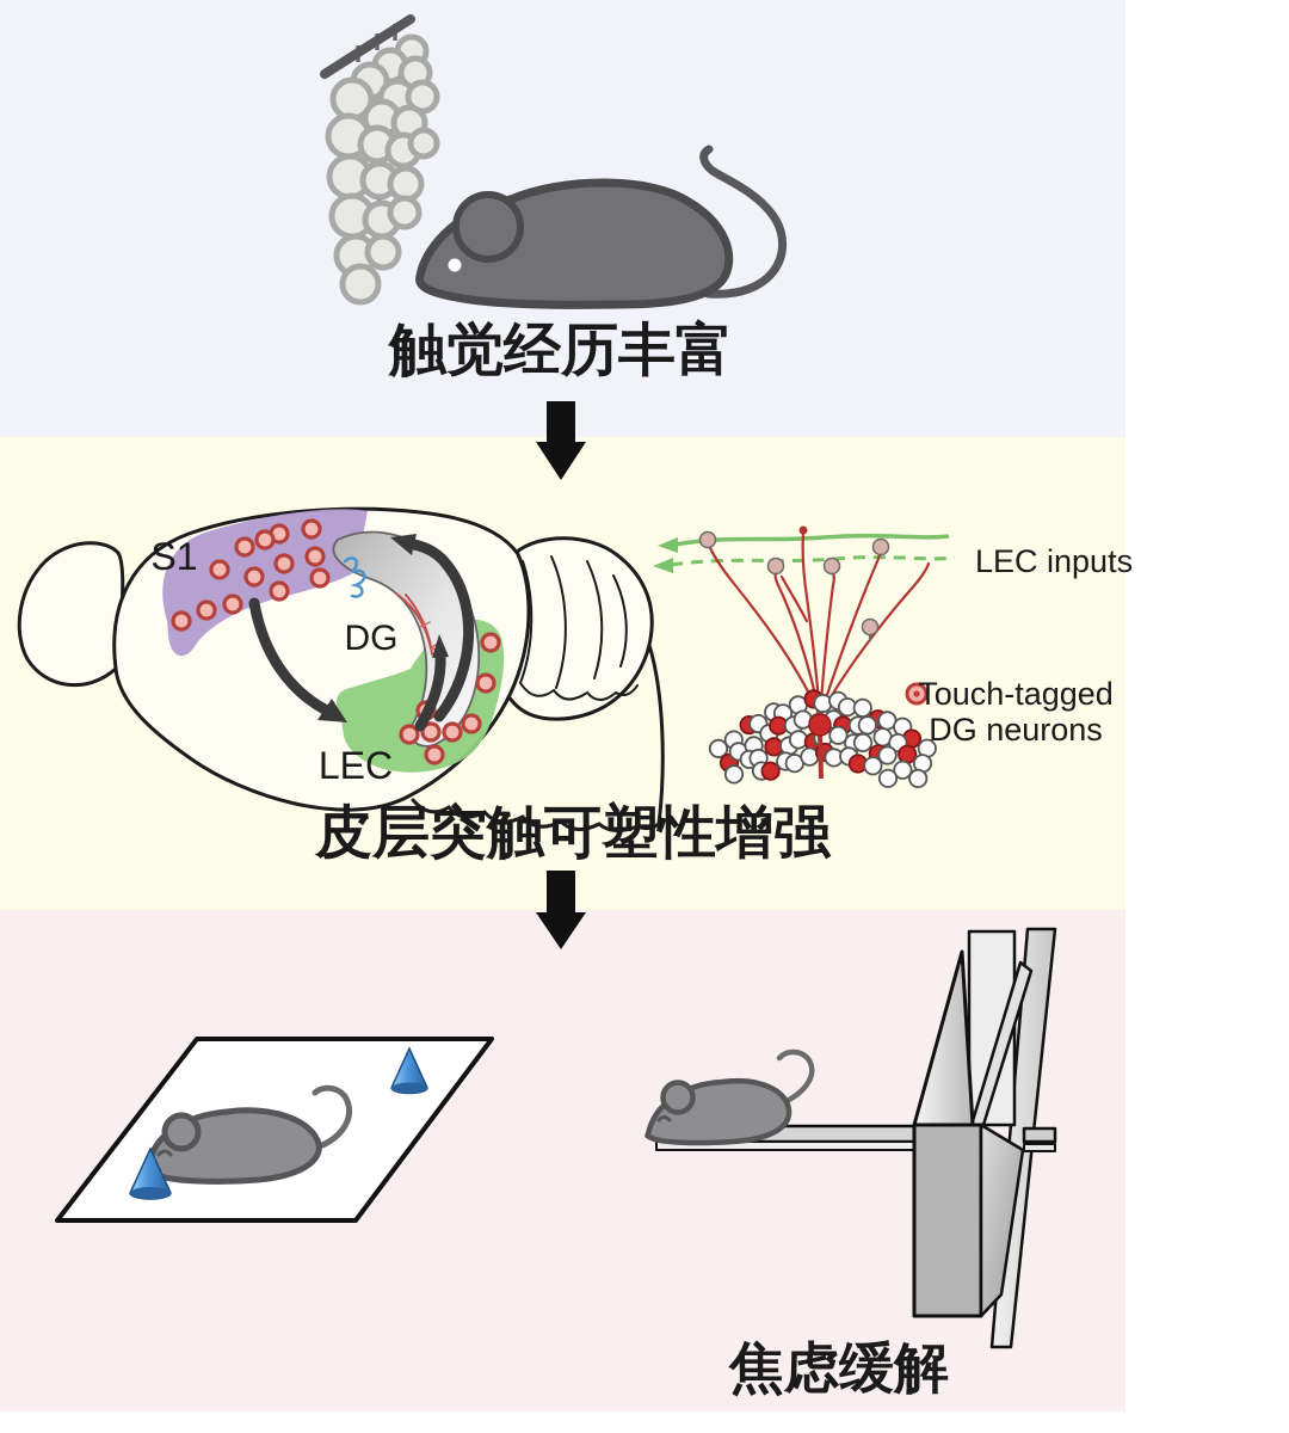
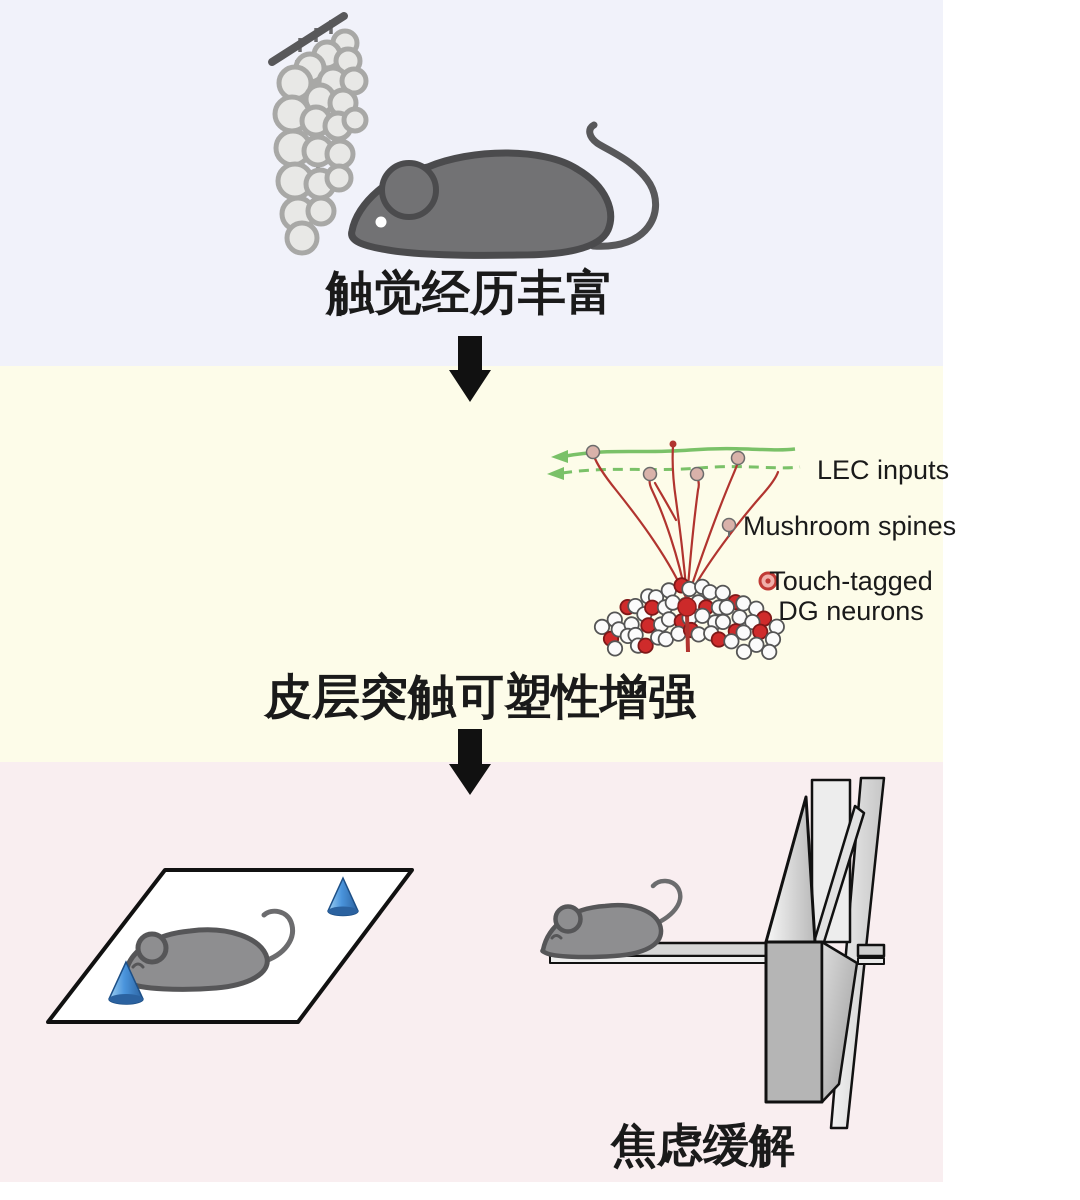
  触觉经历丰富
- S1
- DG
- LEC
  LEC inputs
+ Mushroom spines
  Touch-tagged
  DG neurons
  皮层突触可塑性增强
  焦虑缓解
